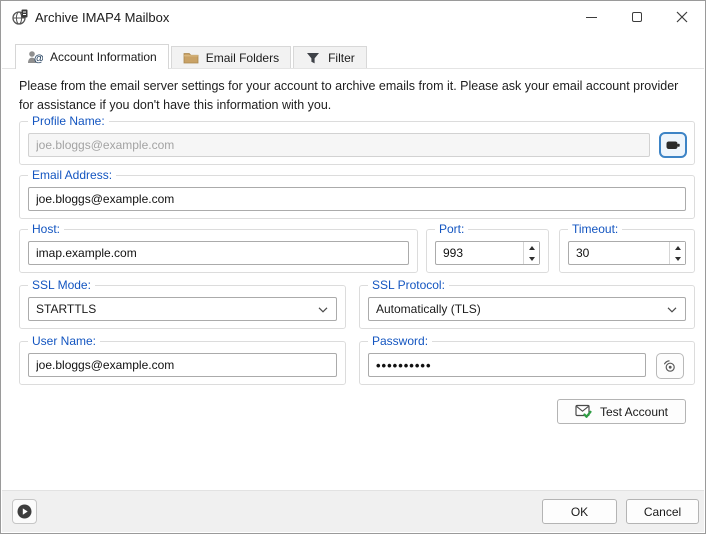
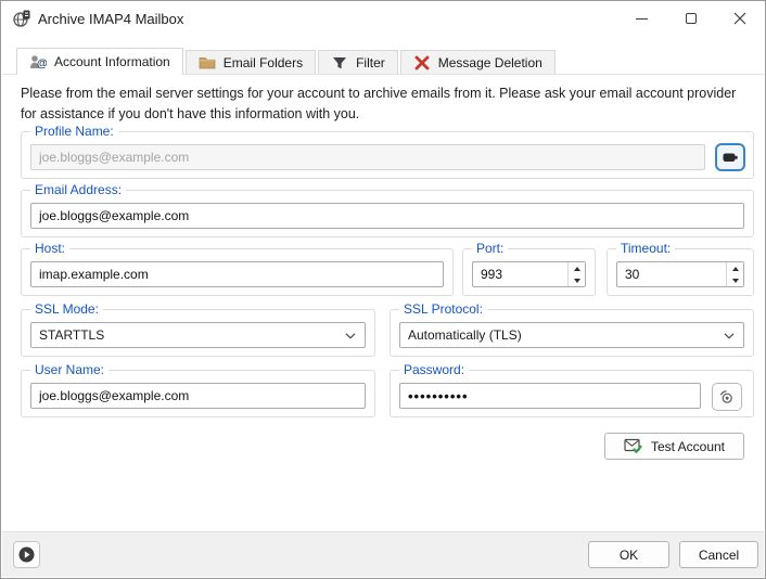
  Archive IMAP4 Mailbox
  @
  Account Information
  Email Folders
  Filter
+ Message Deletion
  Please from the email server settings for your account to archive emails from it. Please ask your email account provider for assistance if you don't have this information with you.
  Profile Name:
  joe.bloggs@example.com
  Email Address:
  joe.bloggs@example.com
  Host:
  imap.example.com
  Port:
  993
  Timeout:
  30
  SSL Mode:
  STARTTLS
  SSL Protocol:
  Automatically (TLS)
  User Name:
  joe.bloggs@example.com
  Password:
  ••••••••••
  Test Account
  OK
  Cancel
